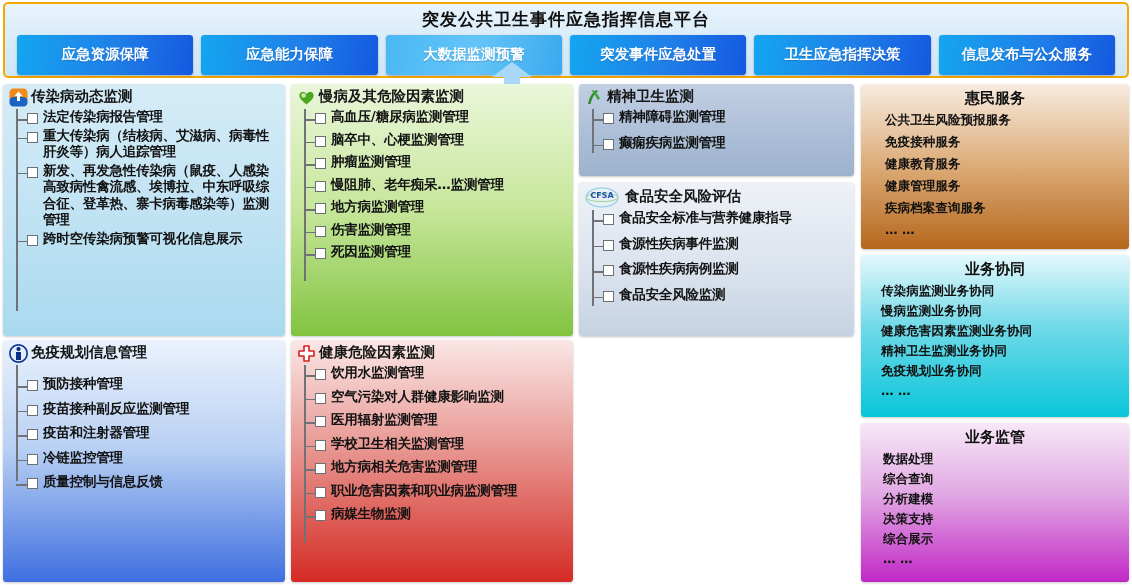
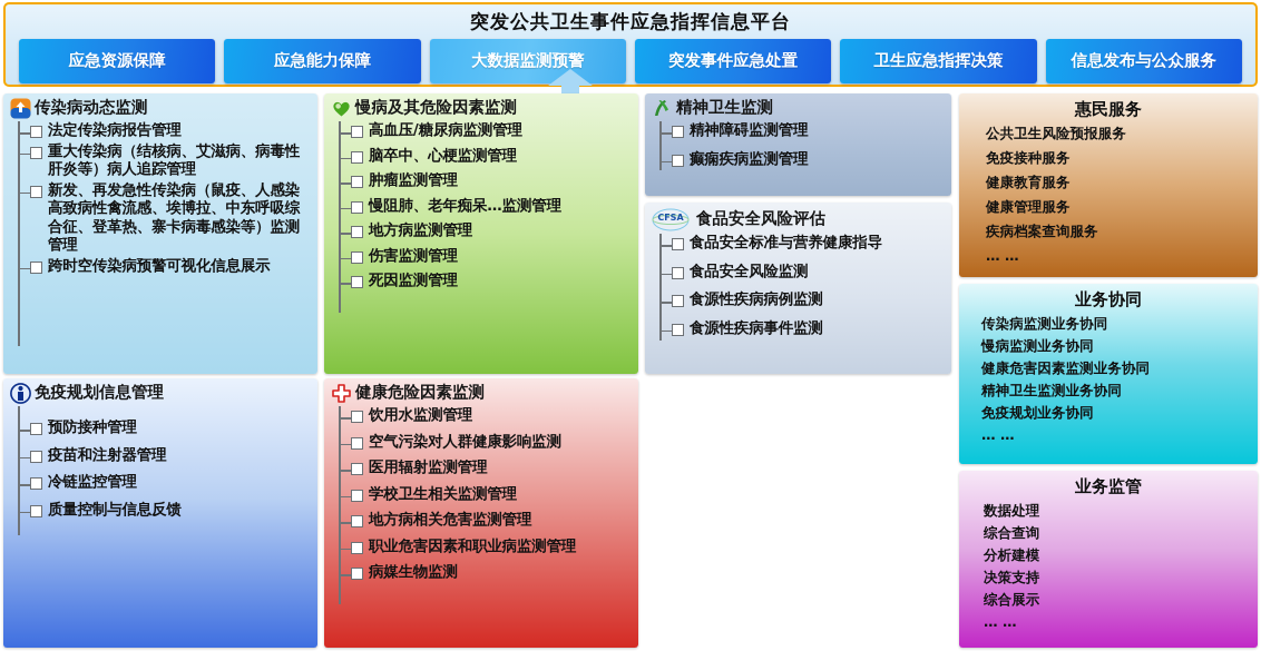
  突发公共卫生事件应急指挥信息平台
  应急资源保障
  应急能力保障
  大数据监测预警
  突发事件应急处置
  卫生应急指挥决策
  信息发布与公众服务
  传染病动态监测
  法定传染病报告管理
  重大传染病（结核病、艾滋病、病毒性肝炎等）病人追踪管理
  新发、再发急性传染病（鼠疫、人感染高致病性禽流感、埃博拉、中东呼吸综合征、登革热、寨卡病毒感染等）监测管理
  跨时空传染病预警可视化信息展示
  免疫规划信息管理
  预防接种管理
- 疫苗接种副反应监测管理
  疫苗和注射器管理
  冷链监控管理
  质量控制与信息反馈
  慢病及其危险因素监测
  高血压/糖尿病监测管理
  脑卒中、心梗监测管理
  肿瘤监测管理
  慢阻肺、老年痴呆…监测管理
  地方病监测管理
  伤害监测管理
  死因监测管理
  健康危险因素监测
  饮用水监测管理
  空气污染对人群健康影响监测
  医用辐射监测管理
  学校卫生相关监测管理
  地方病相关危害监测管理
  职业危害因素和职业病监测管理
  病媒生物监测
  精神卫生监测
  精神障碍监测管理
  癫痫疾病监测管理
  CFSA
  食品安全风险评估
  食品安全标准与营养健康指导
- 食源性疾病事件监测
+ 食品安全风险监测
  食源性疾病病例监测
- 食品安全风险监测
+ 食源性疾病事件监测
  惠民服务
  公共卫生风险预报服务
  免疫接种服务
  健康教育服务
  健康管理服务
  疾病档案查询服务
  … …
  业务协同
  传染病监测业务协同
  慢病监测业务协同
  健康危害因素监测业务协同
  精神卫生监测业务协同
  免疫规划业务协同
  … …
  业务监管
  数据处理
  综合查询
  分析建模
  决策支持
  综合展示
  … …
